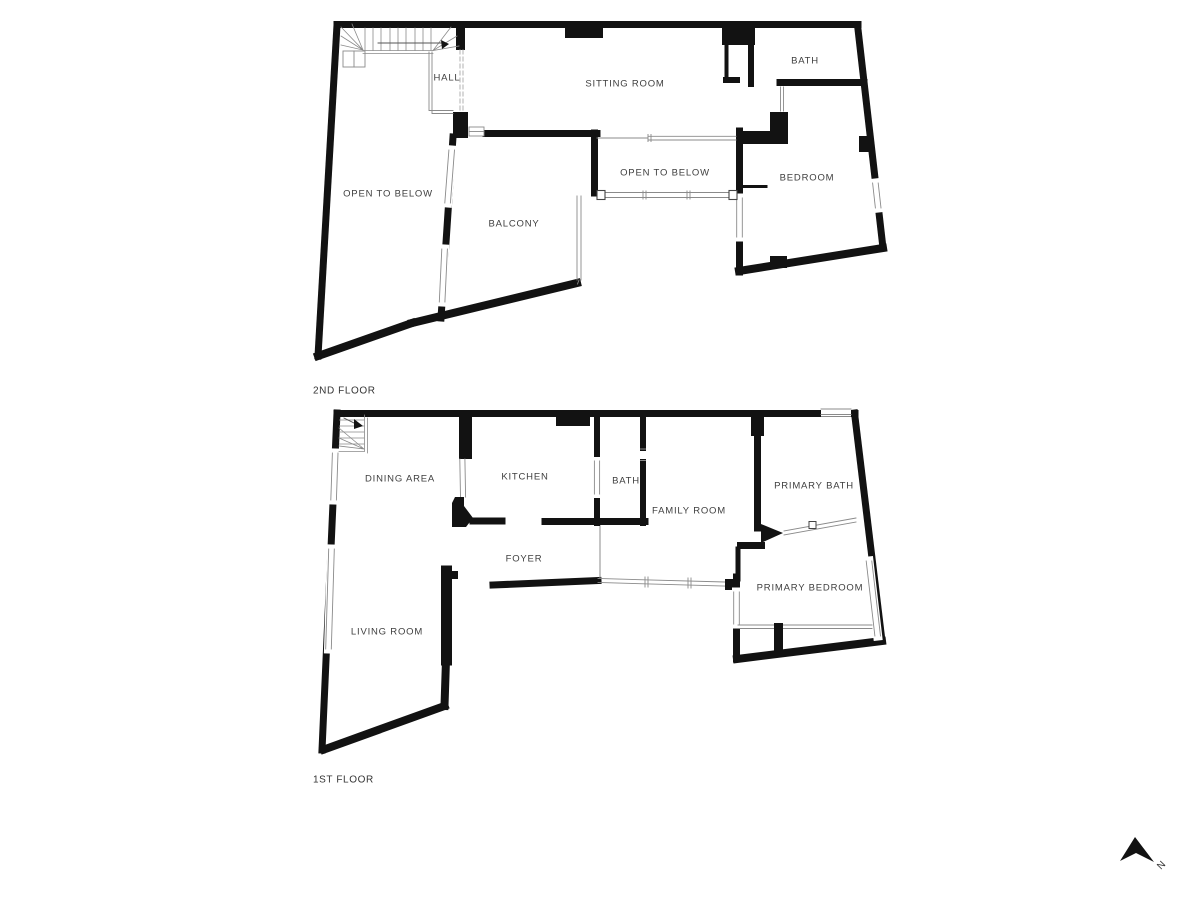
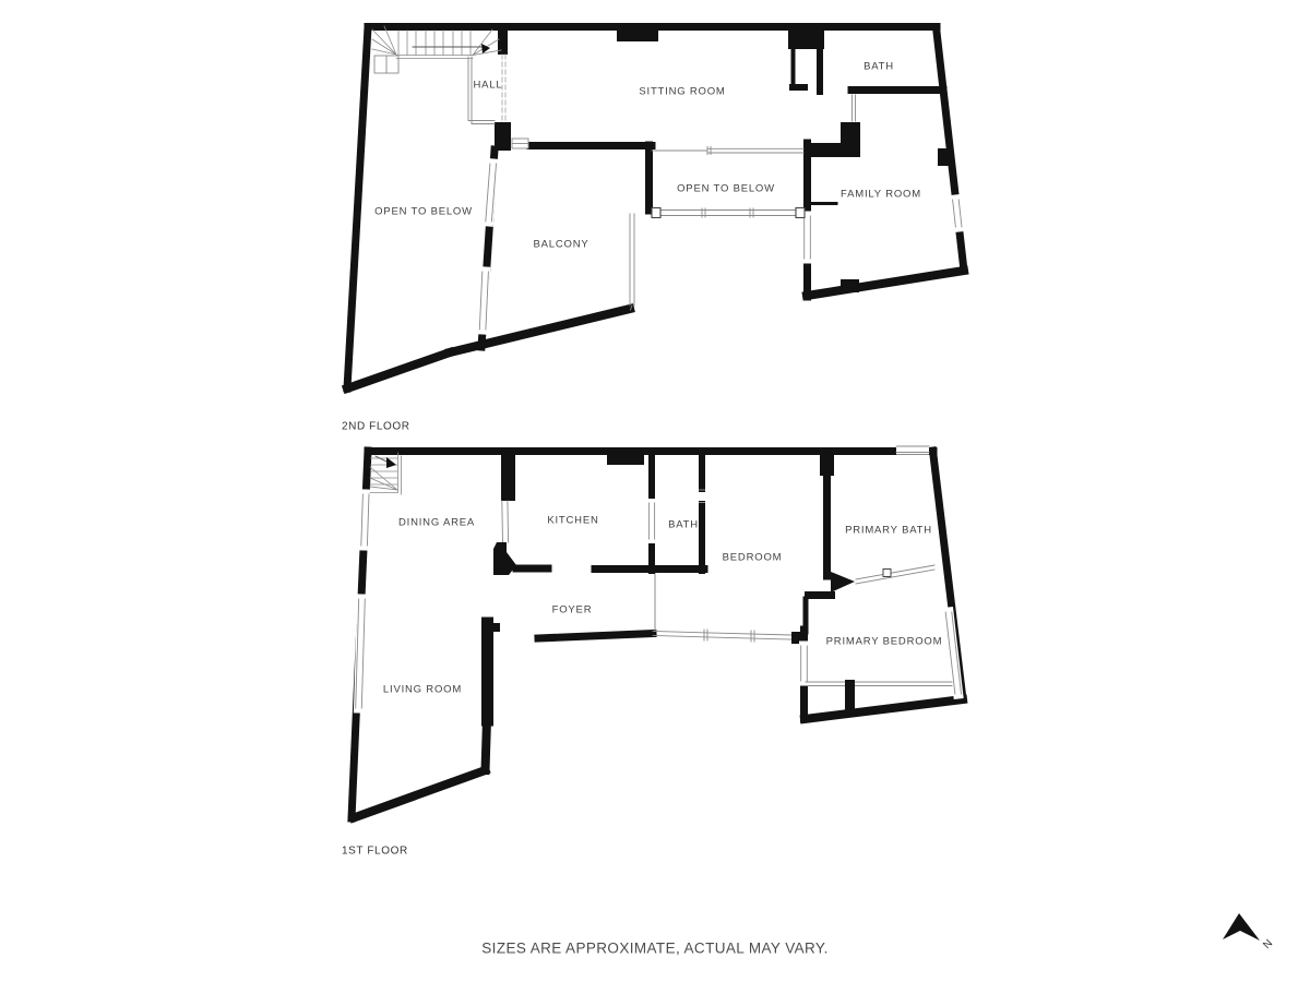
  HALL
  SITTING ROOM
  BATH
  OPEN TO BELOW
  BALCONY
  OPEN TO BELOW
- BEDROOM
+ FAMILY ROOM
  DINING AREA
  KITCHEN
  BATH
- FAMILY ROOM
+ BEDROOM
  PRIMARY BATH
  FOYER
  PRIMARY BEDROOM
  LIVING ROOM
  2ND FLOOR
  1ST FLOOR
+ SIZES ARE APPROXIMATE, ACTUAL MAY VARY.
